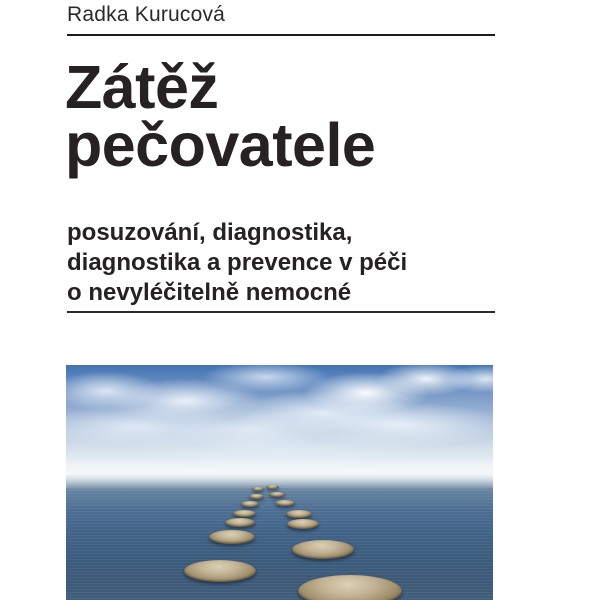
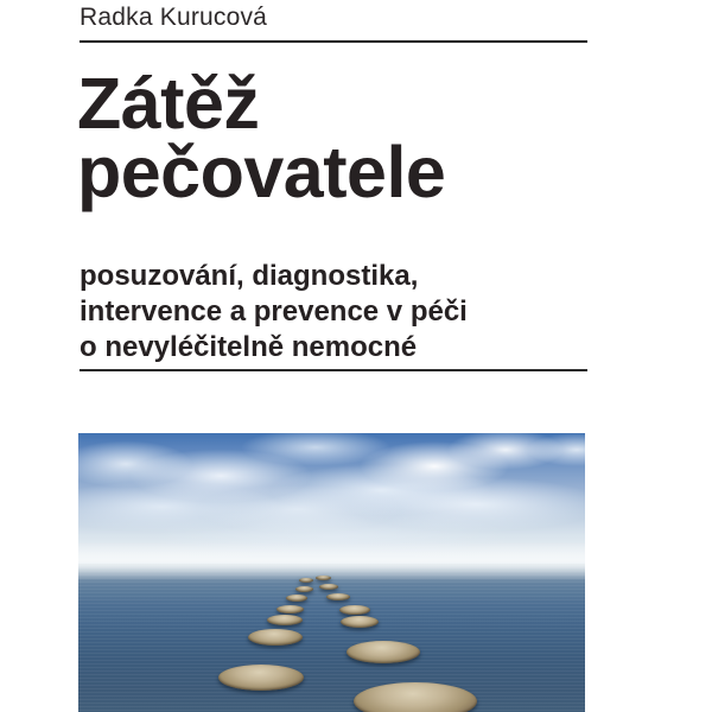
  Radka Kurucová
  Zátěž
  pečovatele
  posuzování, diagnostika,
- diagnostika a prevence v péči
+ intervence a prevence v péči
  o nevyléčitelně nemocné
